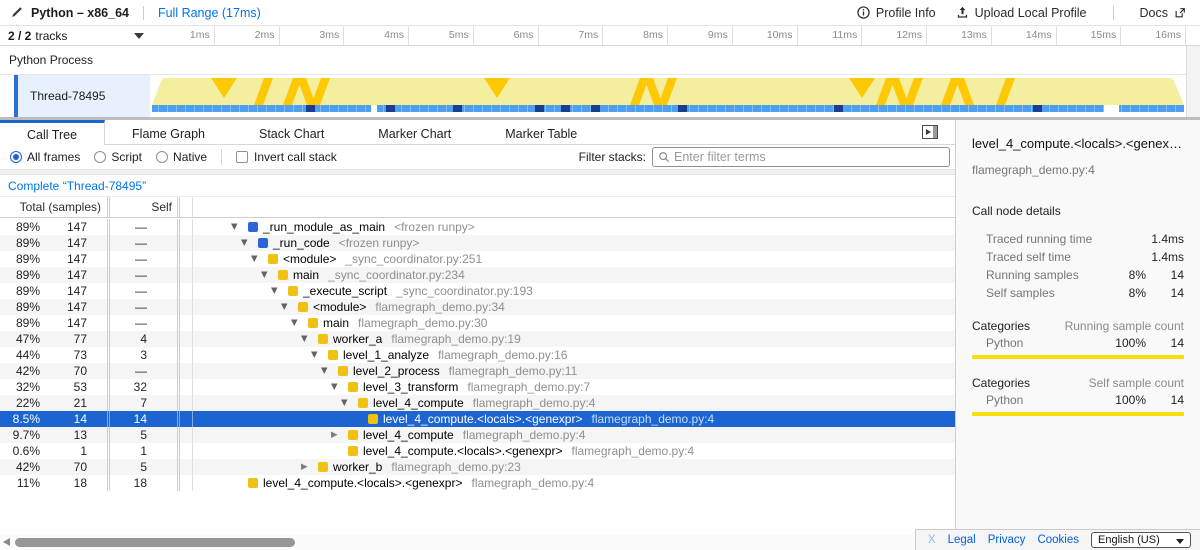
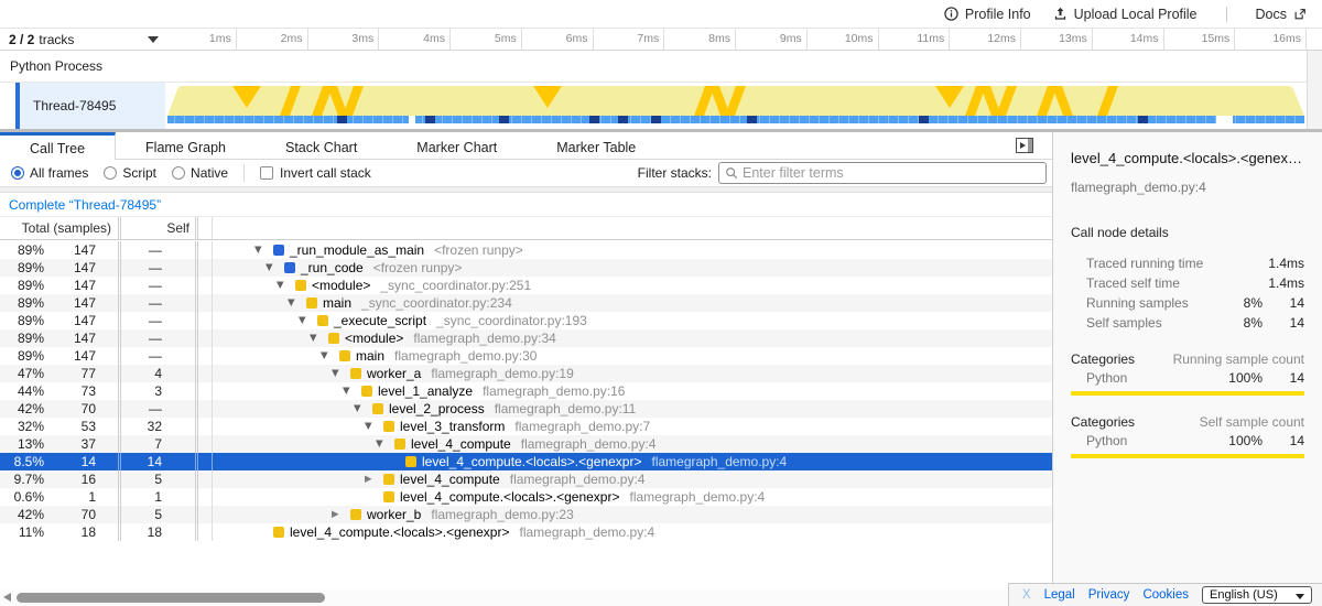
- Python – x86_64
- Full Range (17ms)
  Profile Info
  Upload Local Profile
  Docs
  2 / 2
  tracks
  1ms
  2ms
  3ms
  4ms
  5ms
  6ms
  7ms
  8ms
  9ms
  10ms
  11ms
  12ms
  13ms
  14ms
  15ms
  16ms
  Python Process
  Thread-78495
  Call Tree
  Flame Graph
  Stack Chart
  Marker Chart
  Marker Table
  All frames
  Script
  Native
  Invert call stack
  Filter stacks:
  Enter filter terms
  Complete “Thread-78495”
  Total (samples)
  Self
  89%
  147
  —
  ▼
  _run_module_as_main
  <frozen runpy>
  89%
  147
  —
  ▼
  _run_code
  <frozen runpy>
  89%
  147
  —
  ▼
  <module>
  _sync_coordinator.py:251
  89%
  147
  —
  ▼
  main
  _sync_coordinator.py:234
  89%
  147
  —
  ▼
  _execute_script
  _sync_coordinator.py:193
  89%
  147
  —
  ▼
  <module>
  flamegraph_demo.py:34
  89%
  147
  —
  ▼
  main
  flamegraph_demo.py:30
  47%
  77
  4
  ▼
  worker_a
  flamegraph_demo.py:19
  44%
  73
  3
  ▼
  level_1_analyze
  flamegraph_demo.py:16
  42%
  70
  —
  ▼
  level_2_process
  flamegraph_demo.py:11
  32%
  53
  32
  ▼
  level_3_transform
  flamegraph_demo.py:7
- 22%
+ 13%
- 21
+ 37
  7
  ▼
  level_4_compute
  flamegraph_demo.py:4
  8.5%
  14
  14
  level_4_compute.<locals>.<genexpr>
  flamegraph_demo.py:4
  9.7%
- 13
+ 16
  5
  ▶
  level_4_compute
  flamegraph_demo.py:4
  0.6%
  1
  1
  level_4_compute.<locals>.<genexpr>
  flamegraph_demo.py:4
  42%
  70
  5
  ▶
  worker_b
  flamegraph_demo.py:23
  11%
  18
  18
  level_4_compute.<locals>.<genexpr>
  flamegraph_demo.py:4
  level_4_compute.<locals>.<genexpr
  flamegraph_demo.py:4
  Call node details
  Traced running time
  1.4ms
  Traced self time
  1.4ms
  Running samples
  8%
  14
  Self samples
  8%
  14
  Categories
  Running sample count
  Python
  100%
  14
  Categories
  Self sample count
  Python
  100%
  14
  X
  Legal
  Privacy
  Cookies
  English (US)
